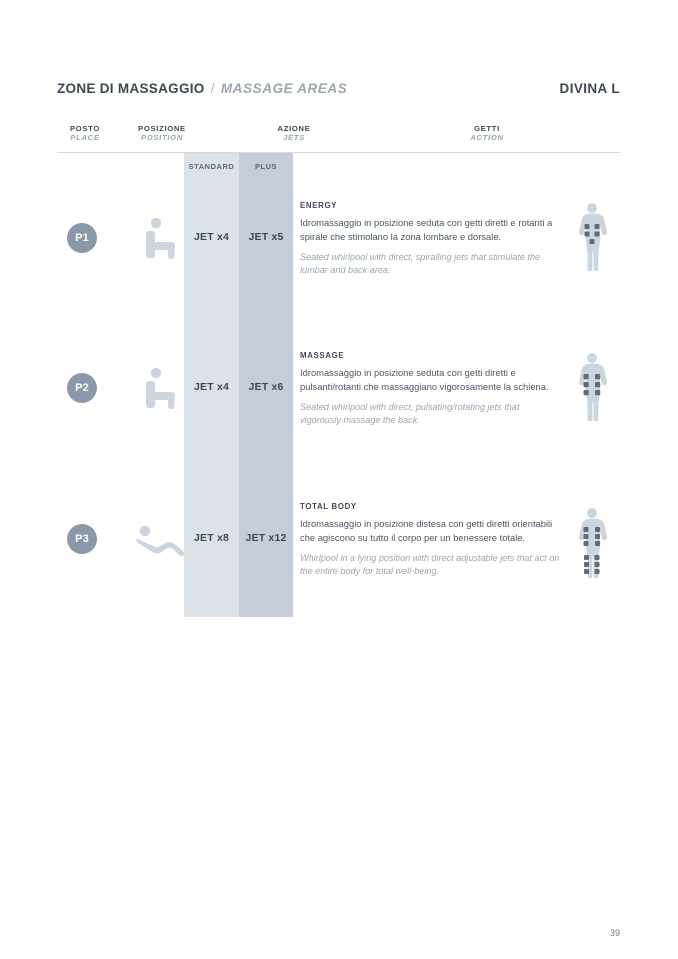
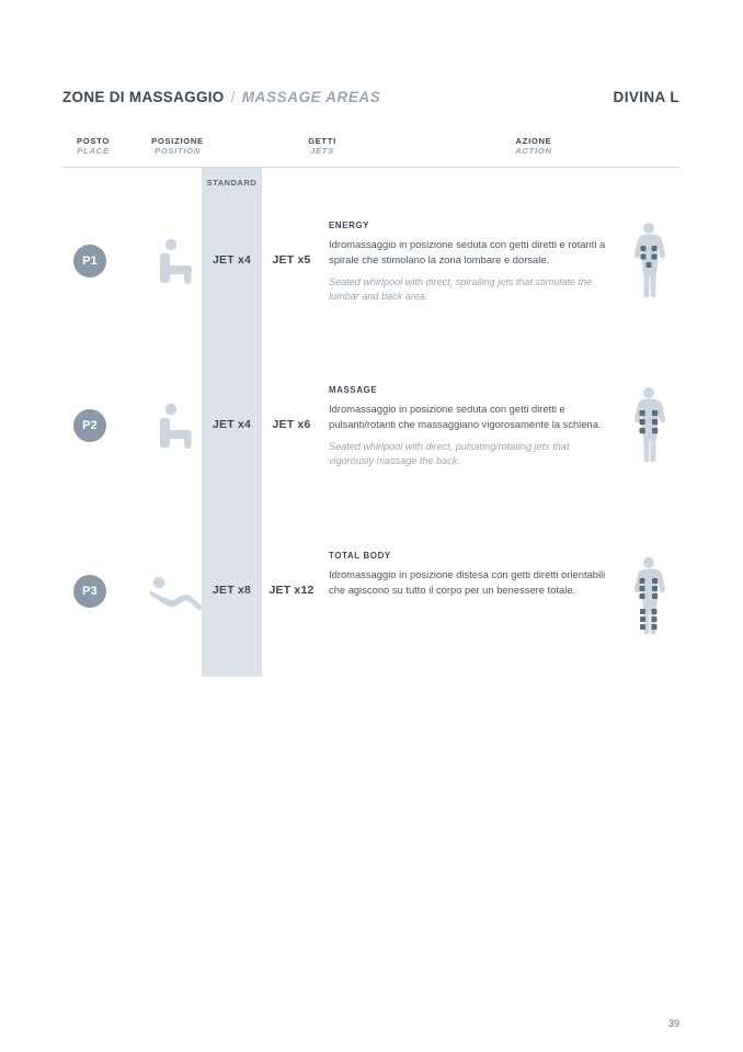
  ZONE DI MASSAGGIO
  /
  MASSAGE AREAS
  DIVINA L
  POSTO
  PLACE
  POSIZIONE
  POSITION
- AZIONE
+ GETTI
  JETS
- GETTI
+ AZIONE
  ACTION
  STANDARD
- PLUS
  P1
  JET x4
  JET x5
  ENERGY
  Idromassaggio in posizione seduta con getti diretti e rotanti a spirale che stimolano la zona lombare e dorsale.
  Seated whirlpool with direct, spiralling jets that stimulate the lumbar and back area.
  P2
  JET x4
  JET x6
  MASSAGE
  Idromassaggio in posizione seduta con getti diretti e pulsanti/rotanti che massaggiano vigorosamente la schiena.
  Seated whirlpool with direct, pulsating/rotating jets that vigorously massage the back.
  P3
  JET x8
  JET x12
  TOTAL BODY
  Idromassaggio in posizione distesa con getti diretti orientabili che agiscono su tutto il corpo per un benessere totale.
- Whirlpool in a lying position with direct adjustable jets that act on the entire body for total well-being.
  39
